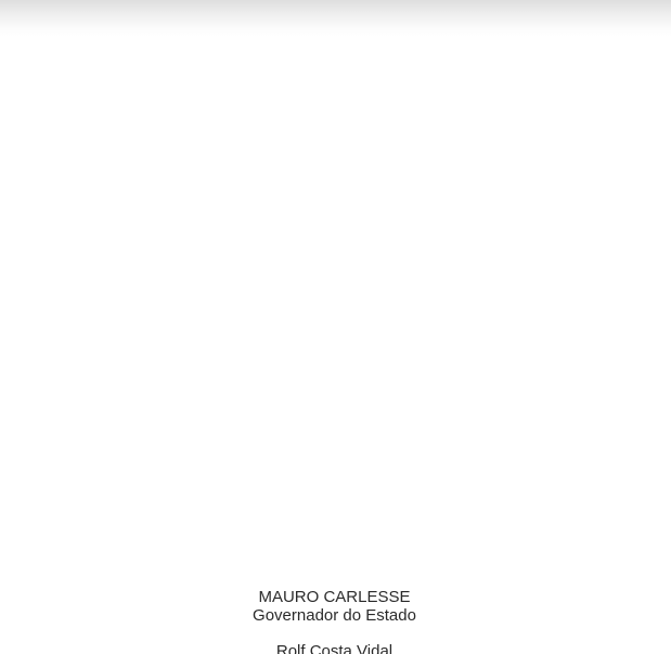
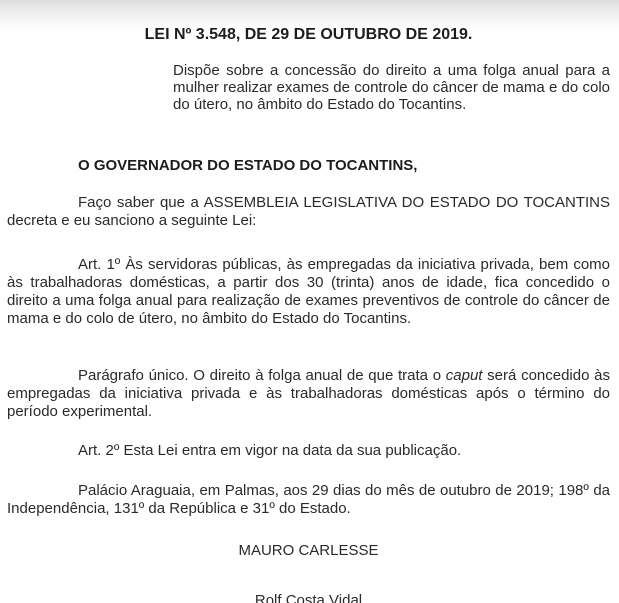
+ LEI Nº 3.548, DE 29 DE OUTUBRO DE 2019.
+ Dispõe sobre a concessão do direito a uma folga anual para a mulher realizar exames de controle do câncer de mama e do colo do útero, no âmbito do Estado do Tocantins.
+ O GOVERNADOR DO ESTADO DO TOCANTINS,
+ Faço saber que a ASSEMBLEIA LEGISLATIVA DO ESTADO DO TOCANTINS decreta e eu sanciono a seguinte Lei:
+ Art. 1º Às servidoras públicas, às empregadas da iniciativa privada, bem como às trabalhadoras domésticas, a partir dos 30 (trinta) anos de idade, fica concedido o direito a uma folga anual para realização de exames preventivos de controle do câncer de mama e do colo de útero, no âmbito do Estado do Tocantins.
+ Parágrafo único. O direito à folga anual de que trata o caput será concedido às empregadas da iniciativa privada e às trabalhadoras domésticas após o término do período experimental.
+ Art. 2º Esta Lei entra em vigor na data da sua publicação.
+ Palácio Araguaia, em Palmas, aos 29 dias do mês de outubro de 2019; 198º da Independência, 131º da República e 31º do Estado.
  MAURO CARLESSE
- Governador do Estado
  Rolf Costa Vidal
